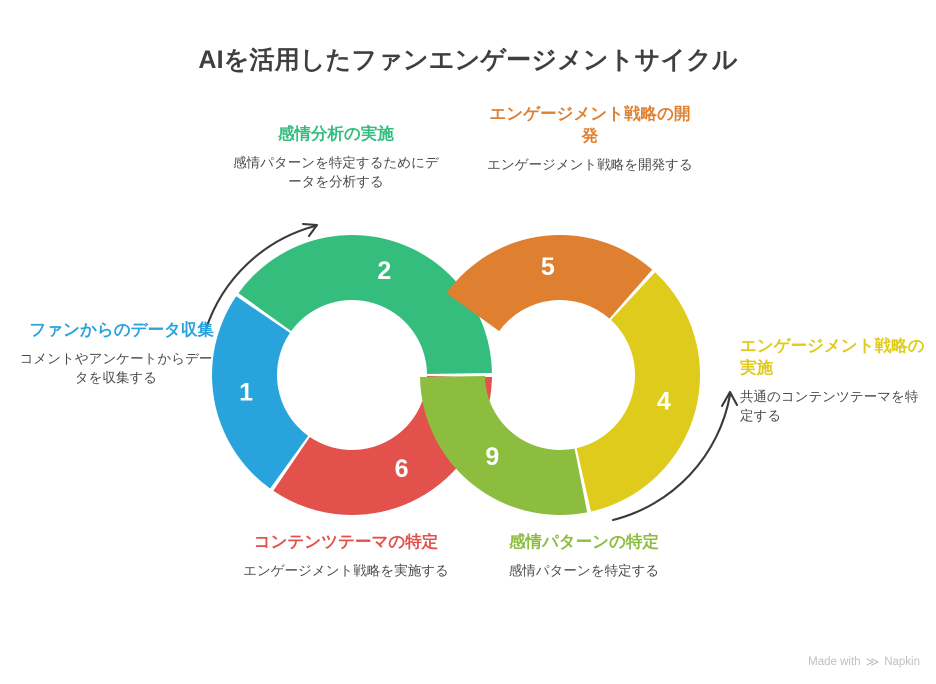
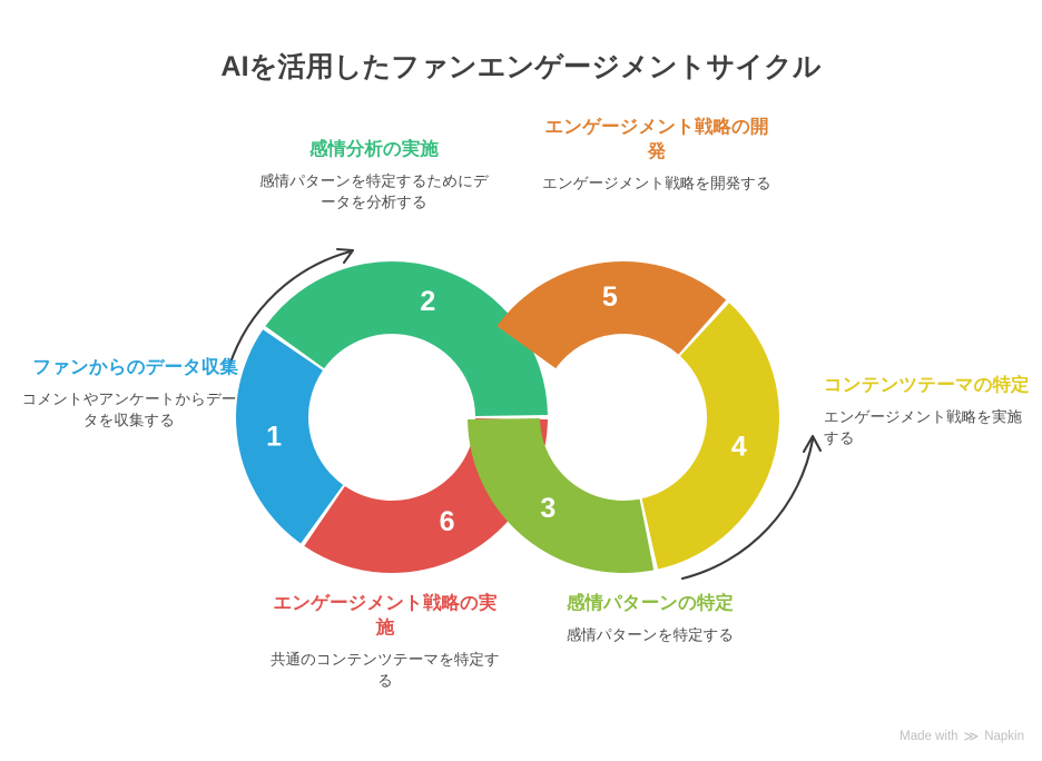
  AIを活用したファンエンゲージメントサイクル
  1
  2
  6
  5
  4
- 9
+ 3
  ファンからのデータ収集
  コメントやアンケートからデータを収集する
  感情分析の実施
  感情パターンを特定するためにデータを分析する
  エンゲージメント戦略の開発
  エンゲージメント戦略を開発する
- エンゲージメント戦略の実施
+ コンテンツテーマの特定
- 共通のコンテンツテーマを特定する
+ エンゲージメント戦略を実施する
  感情パターンの特定
  感情パターンを特定する
- コンテンツテーマの特定
+ エンゲージメント戦略の実施
- エンゲージメント戦略を実施する
+ 共通のコンテンツテーマを特定する
  Made with
  ≫
  Napkin
